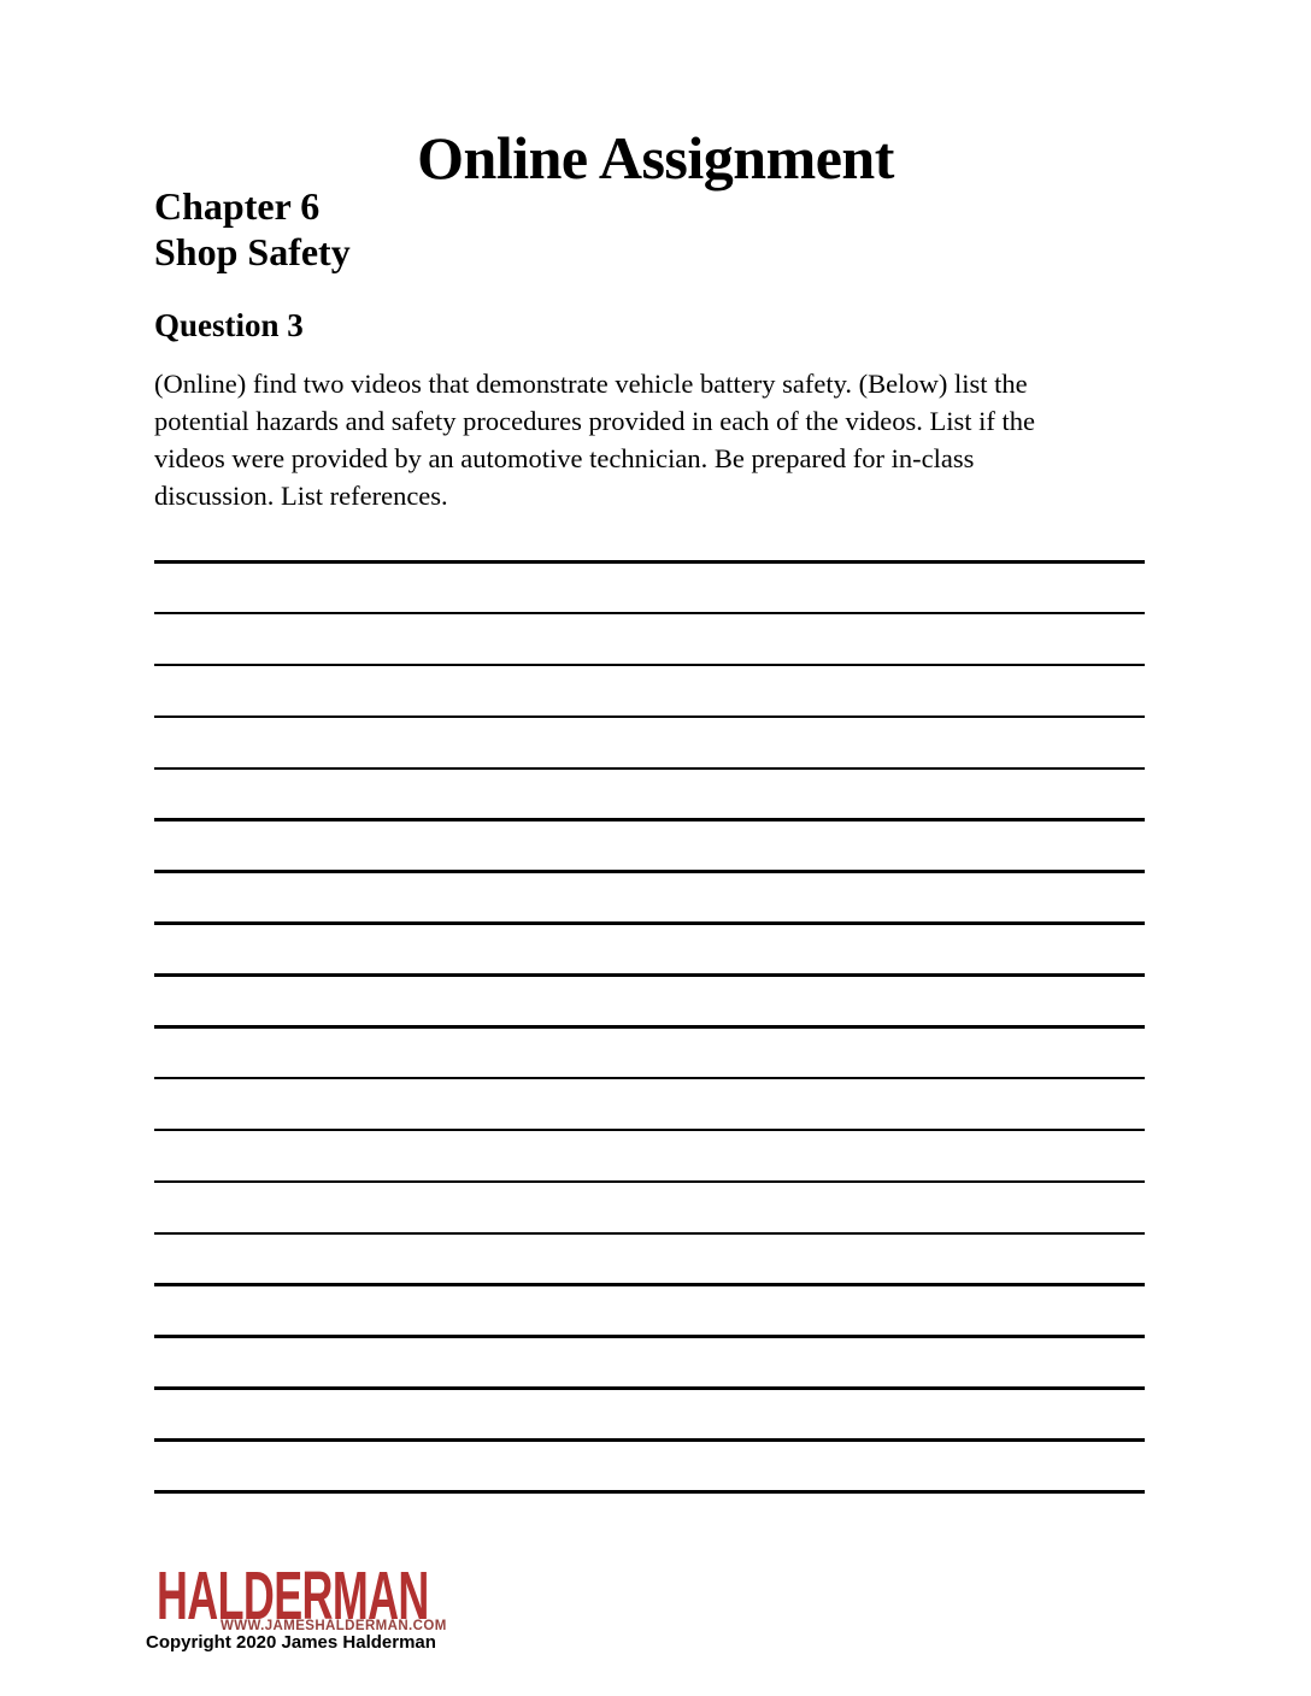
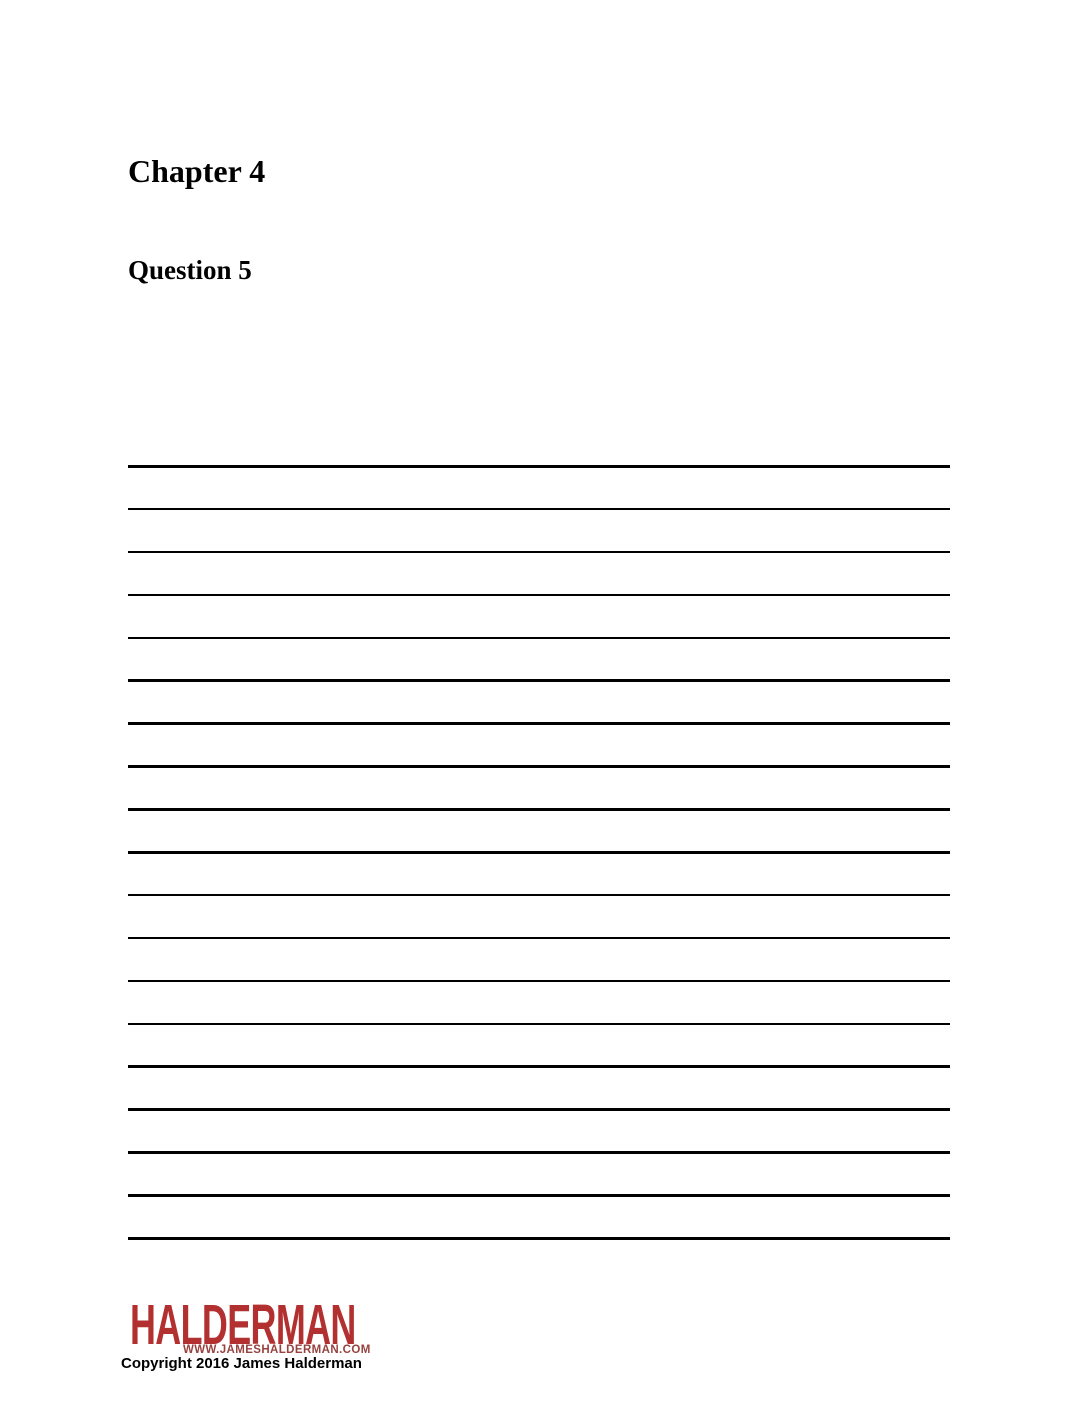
- Online Assignment
- Chapter 6
+ Chapter 4
- Shop Safety
- Question 3
+ Question 5
- (Online) find two videos that demonstrate vehicle battery safety. (Below) list the
- potential hazards and safety procedures provided in each of the videos. List if the
- videos were provided by an automotive technician. Be prepared for in-class
- discussion. List references.
  HALDERMAN
  WWW.JAMESHALDERMAN.COM
- Copyright 2020 James Halderman
+ Copyright 2016 James Halderman
